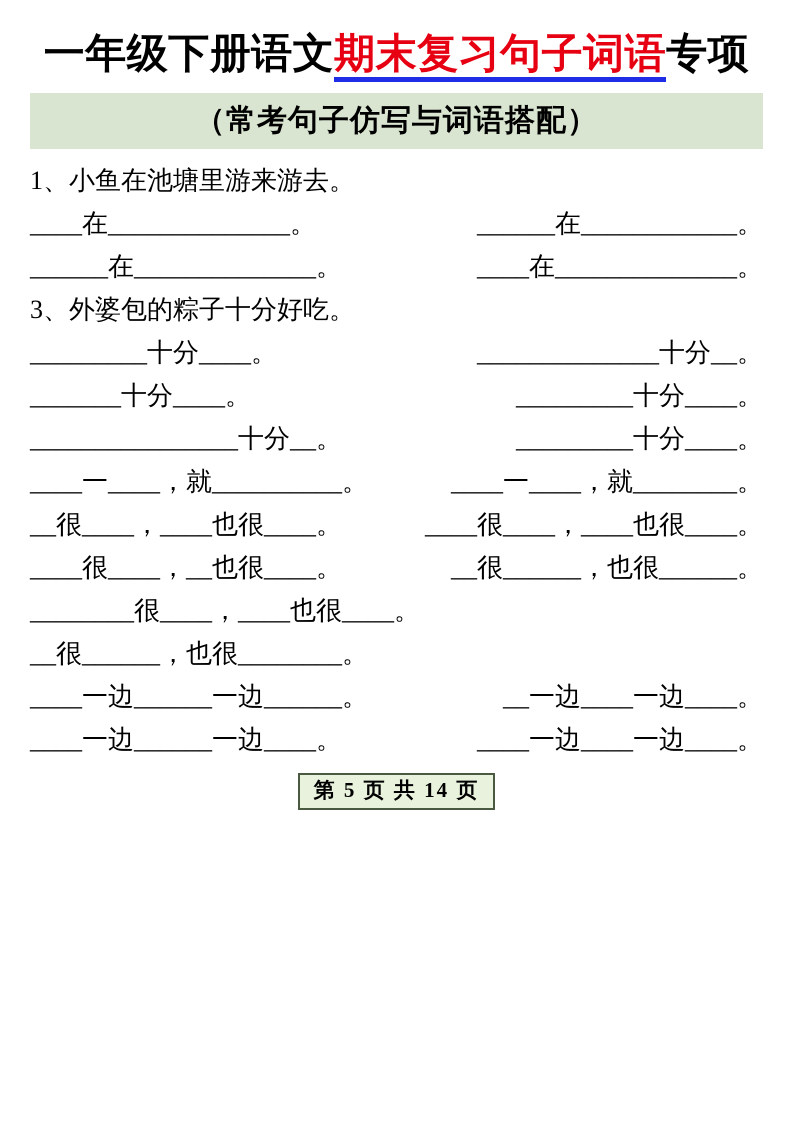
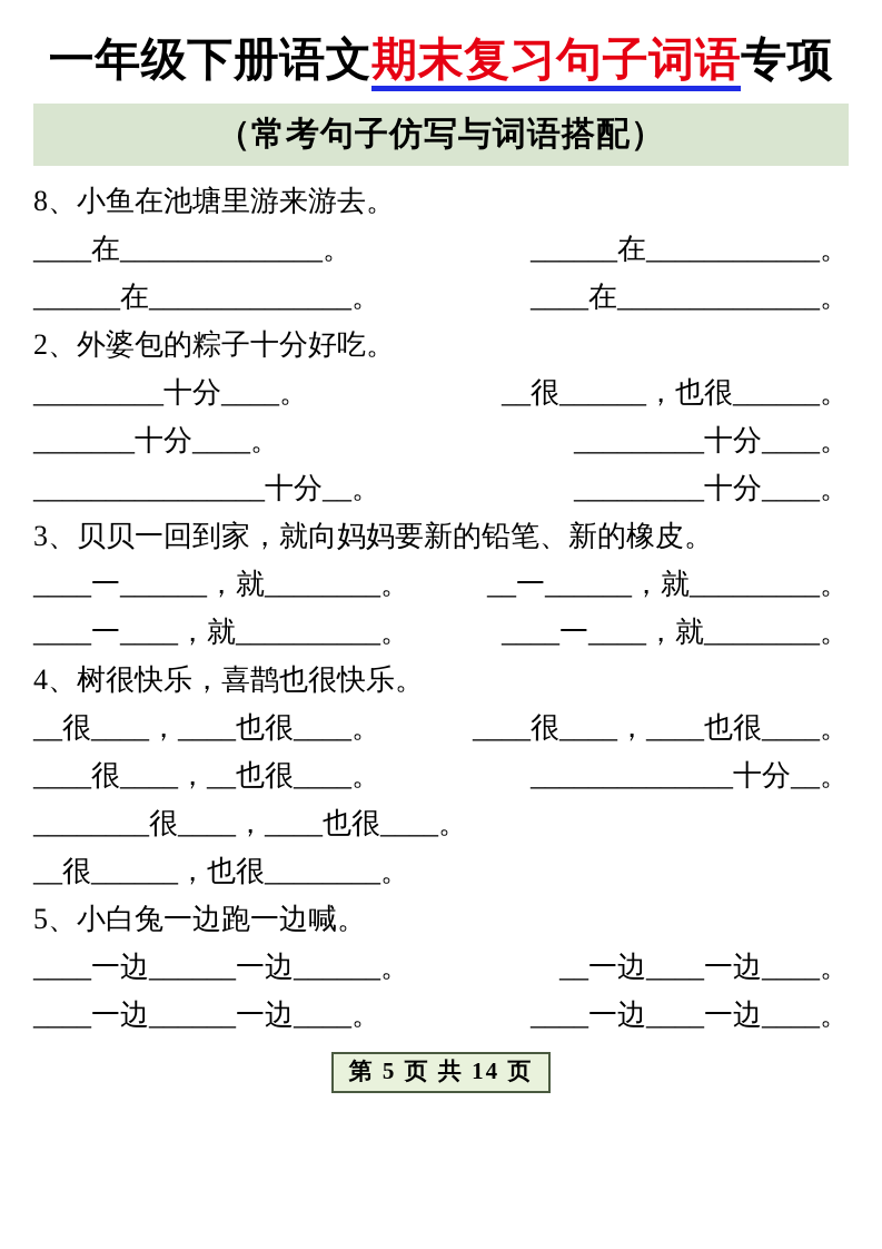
  一年级下册语文期末复习句子词语专项
  （常考句子仿写与词语搭配）
- 1、小鱼在池塘里游来游去。
+ 8、小鱼在池塘里游来游去。
  ____在______________。
  ______在____________。
  ______在______________。
  ____在______________。
- 3、外婆包的粽子十分好吃。
+ 2、外婆包的粽子十分好吃。
  _________十分____。
- ______________十分__。
+ __很______，也很______。
  _______十分____。
  _________十分____。
  ________________十分__。
  _________十分____。
+ 3、贝贝一回到家，就向妈妈要新的铅笔、新的橡皮。
+ ____一______，就________。
+ __一______，就_________。
  ____一____，就__________。
  ____一____，就________。
+ 4、树很快乐，喜鹊也很快乐。
  __很____，____也很____。
  ____很____，____也很____。
  ____很____，__也很____。
- __很______，也很______。
+ ______________十分__。
  ________很____，____也很____。
  __很______，也很________。
+ 5、小白兔一边跑一边喊。
  ____一边______一边______。
  __一边____一边____。
  ____一边______一边____。
  ____一边____一边____。
  第 5 页 共 14 页
